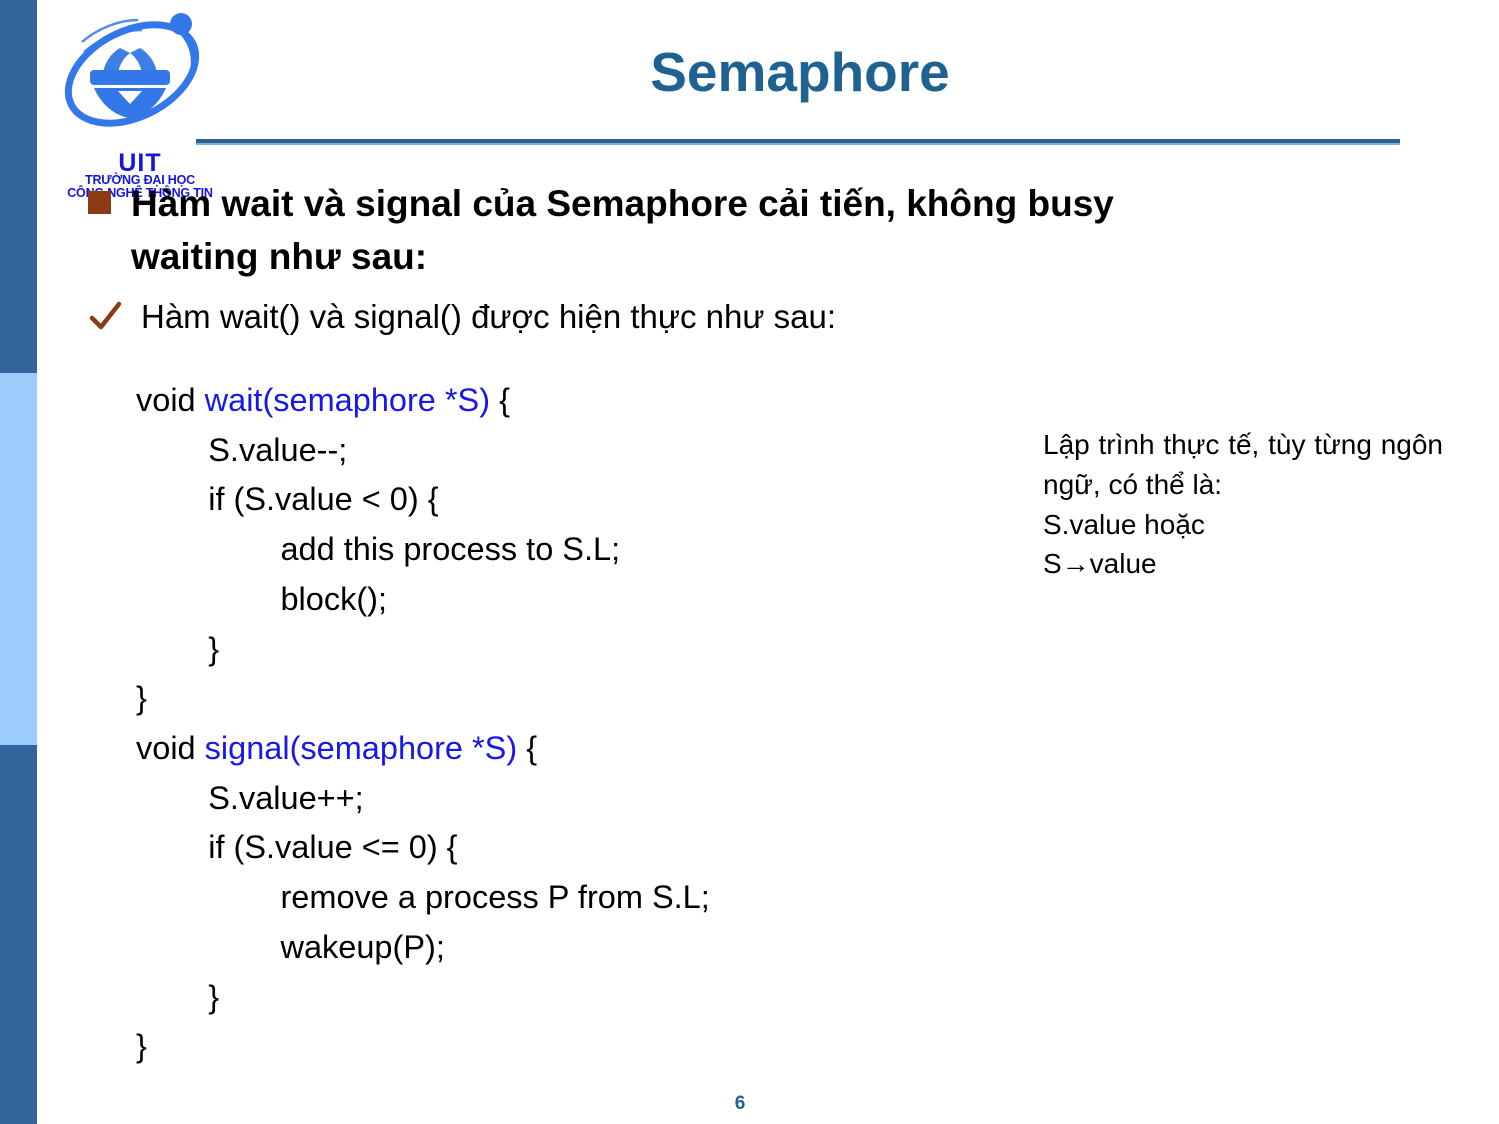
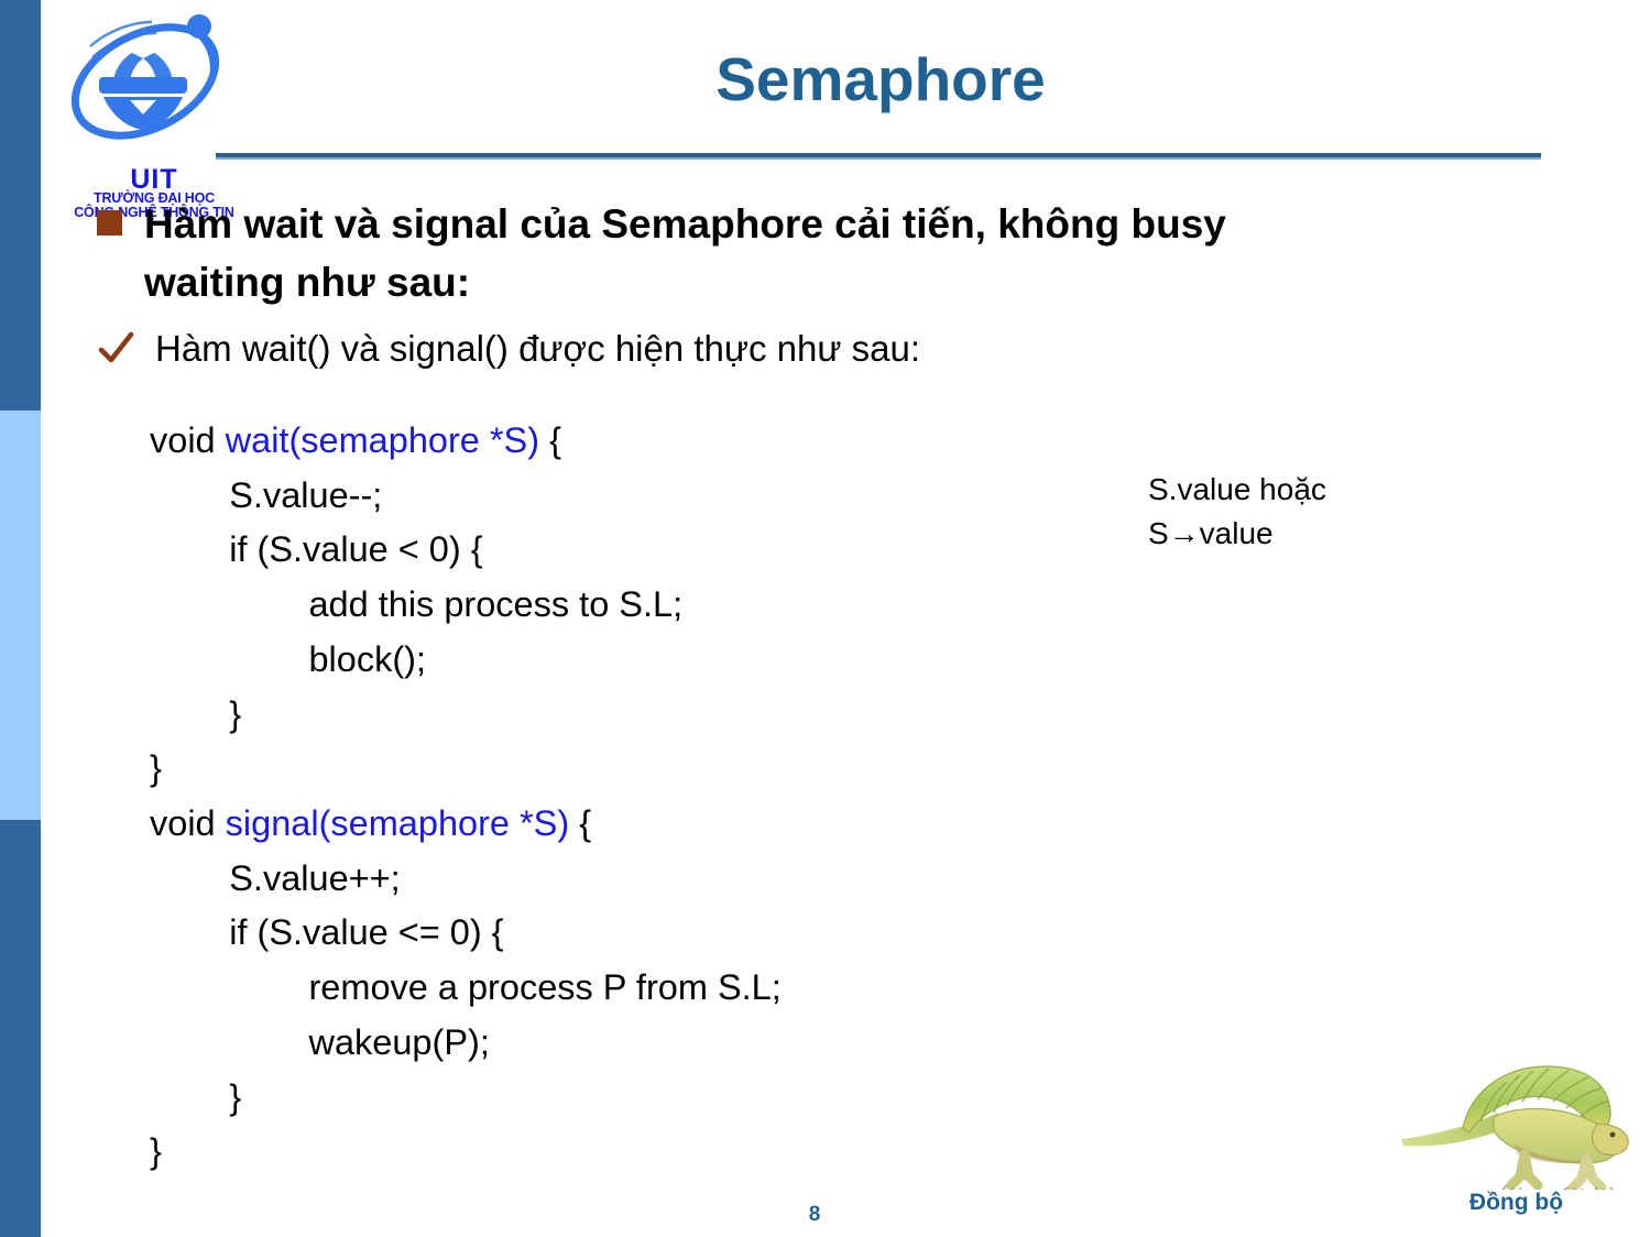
  UIT
  TRƯỜNG ĐẠI HỌC
  CÔ NGHỆ THÔNG TIN
  Semaphore
  Hàm wait và signal của Semaphore cải tiến, không busy waiting như sau:
  Hàm wait() và signal() được hiện thực như sau:
  void wait(semaphore *S) {
  S.value--;
  if (S.value < 0) {
  add this process to S.L;
  block();
  }
  }
  void signal(semaphore *S) {
  S.value++;
  if (S.value <= 0) {
  remove a process P from S.L;
  wakeup(P);
  }
  }
- Lập trình thực tế, tùy từng ngôn ngữ, có thể là:
  S.value hoặc
  S→value
- 6
+ 8
+ Đồng bộ
